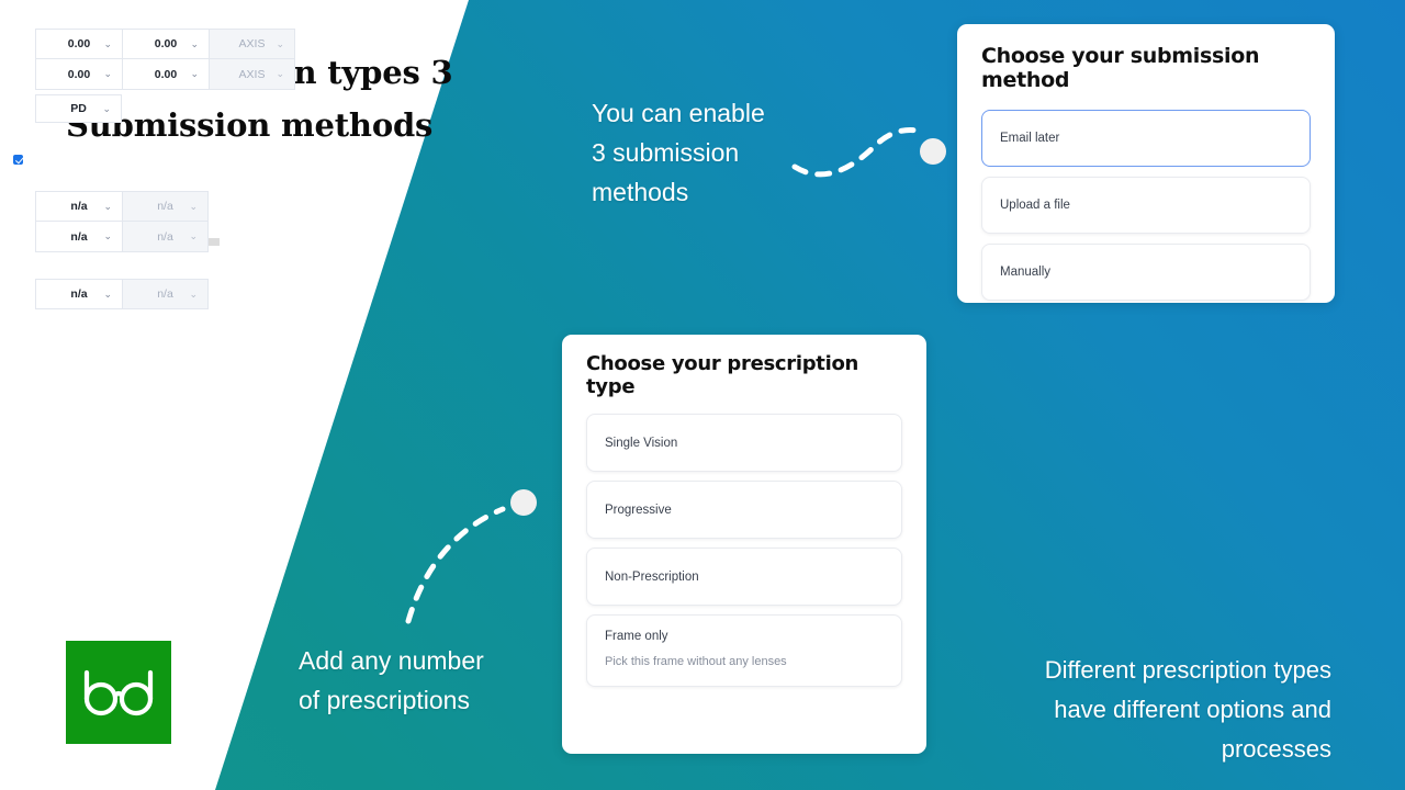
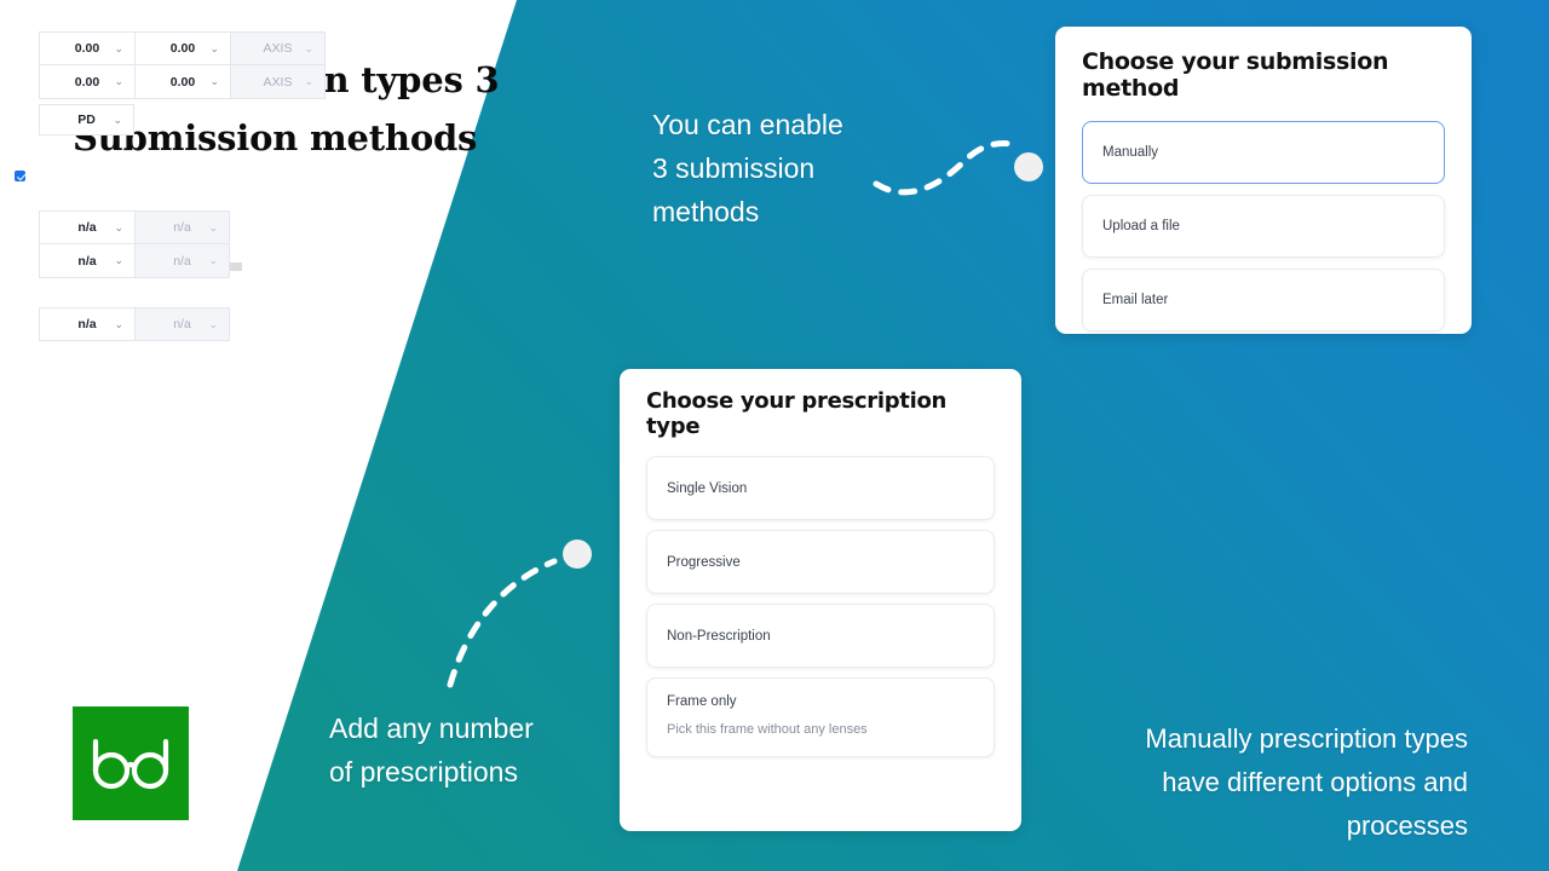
  You can enable
  3 submission
  methods
  Add any number
  of prescriptions
- Different prescription types have different options and processes
+ Manually prescription types have different options and processes
  Choose your submission method
- Email later
+ Manually
  Upload a file
- Manually
+ Email later
  Choose your prescription type
  Single Vision
  Progressive
  Non-Prescription
  Frame only
  Pick this frame without any lenses
  0.00
  ⌄
  0.00
  ⌄
  AXIS
  ⌄
  0.00
  ⌄
  0.00
  ⌄
  AXIS
  ⌄
  PD
  ⌄
  n/a
  ⌄
  n/a
  ⌄
  n/a
  ⌄
  n/a
  ⌄
  n/a
  ⌄
  n/a
  ⌄
